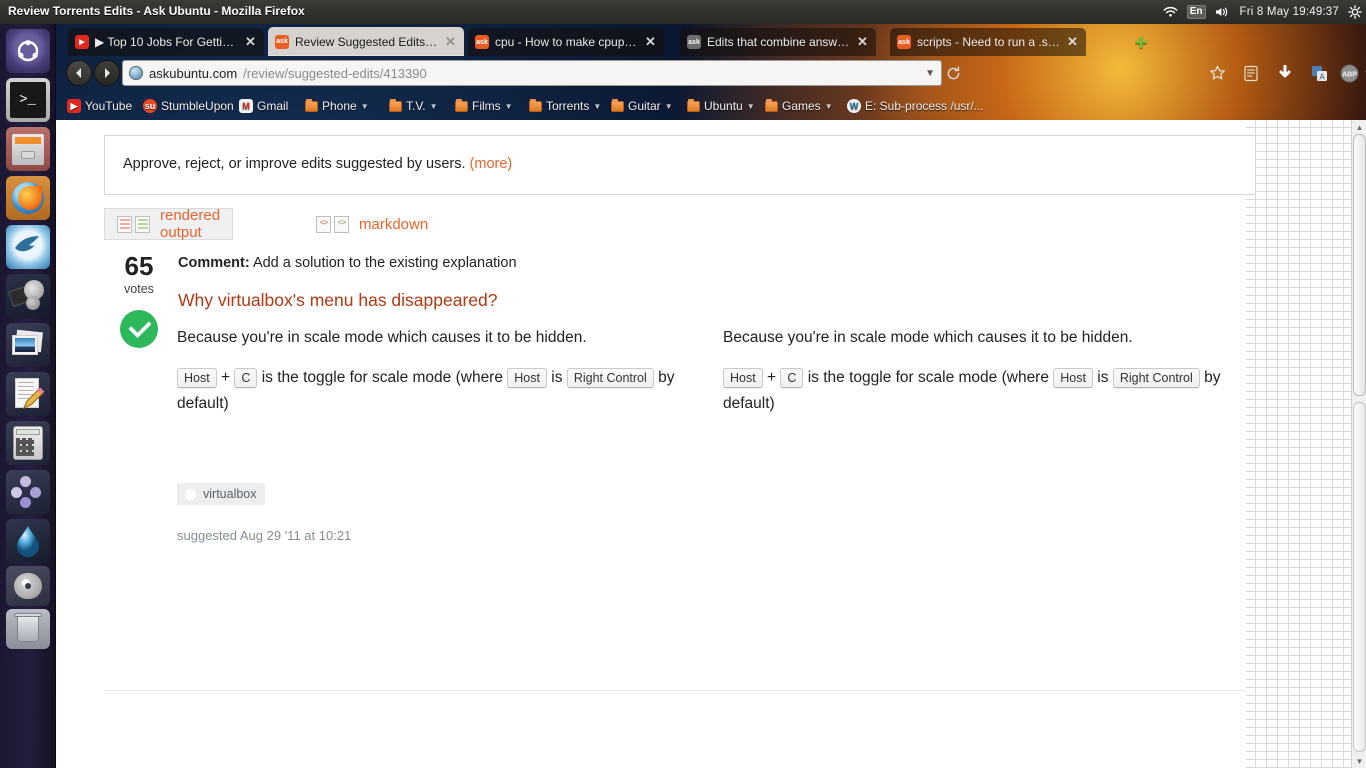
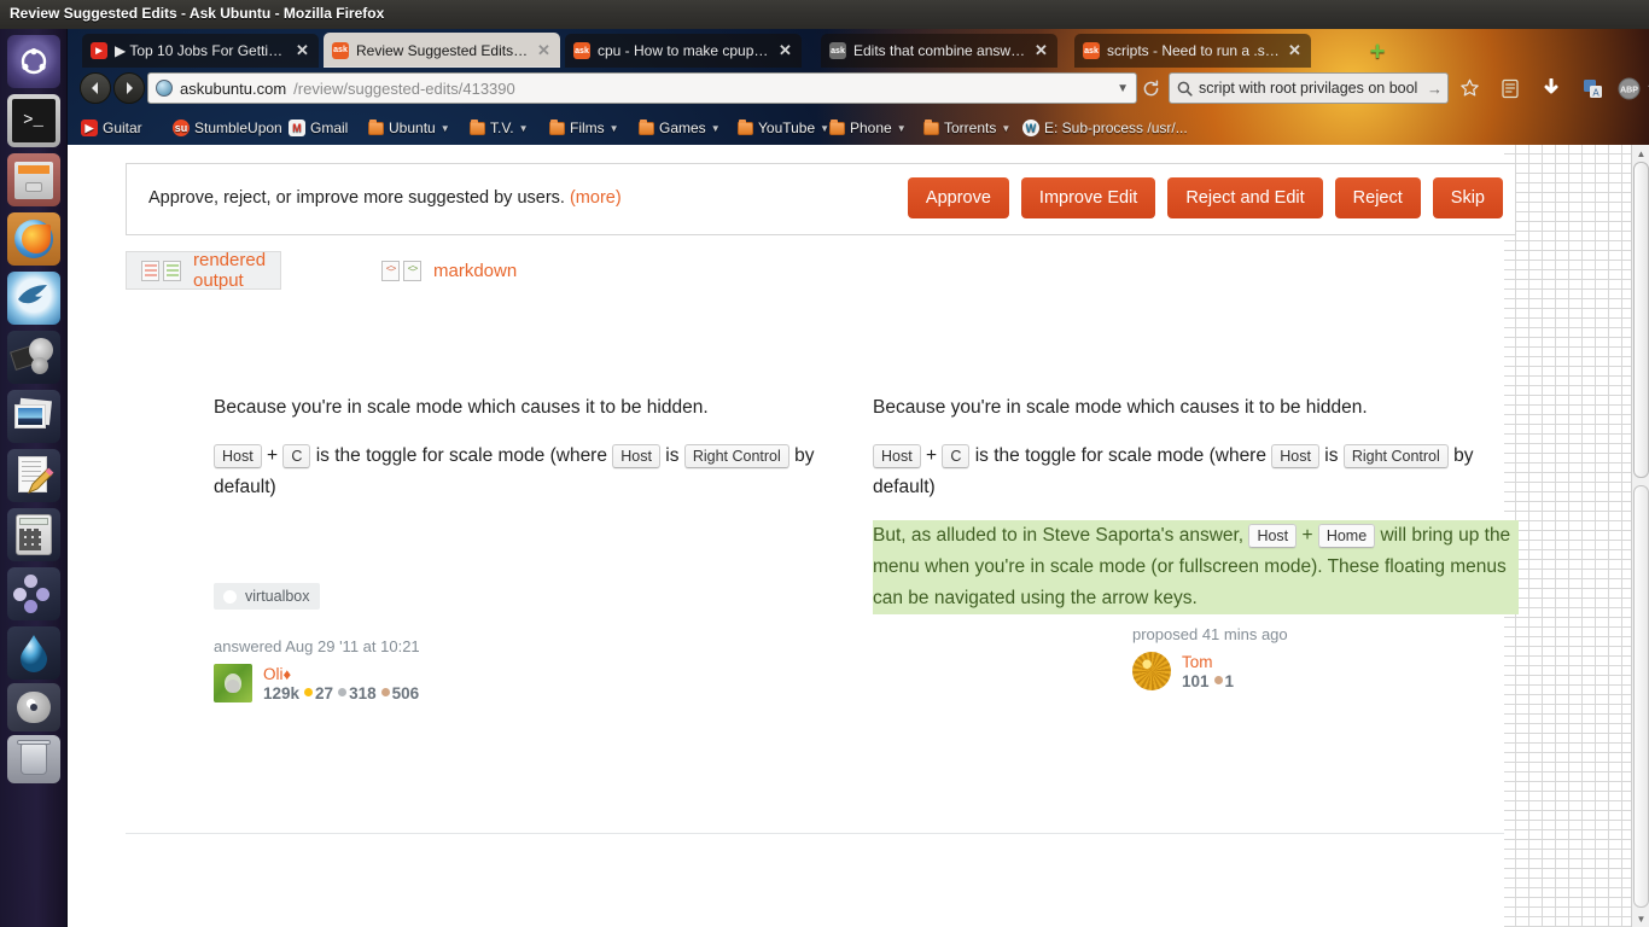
- Review Torrents Edits - Ask Ubuntu - Mozilla Firefox
+ Review Suggested Edits - Ask Ubuntu - Mozilla Firefox
- En
- Fri 8 May 19:49:37
  >_
  ▶ Top 10 Jobs For Getting
  ✕
  Review Suggested Edits -
  ✕
  cpu - How to make cpupow
  ✕
  Edits that combine answer.
  ✕
  scripts - Need to run a .sh
  ✕
  +
  askubuntu.com
  /review/suggested-edits/413390
  ▼
+ script with root privilages on bool
+ →
  A
  ▶
- YouTube
+ Guitar
  su
  StumbleUpon
  M
  Gmail
- Phone
+ Ubuntu
  ▼
  T.V.
  ▼
  Films
  ▼
- Torrents
+ Games
  ▼
- Guitar
+ YouTube
  ▼
- Ubuntu
+ Phone
  ▼
- Games
+ Torrents
  ▼
  W
  E: Sub-process /usr/...
- Approve, reject, or improve edits suggested by users. (more)
+ Approve, reject, or improve more suggested by users. (more)
+ Approve
+ Improve Edit
+ Reject and Edit
+ Reject
+ Skip
  rendered output
  <>
  <>
  markdown
- 65
- votes
- Comment: Add a solution to the existing explanation
- Why virtualbox's menu has disappeared?
  Because you're in scale mode which causes it to be hidden.
  Host + C is the toggle for scale mode (where Host is Right Control by default)
  Because you're in scale mode which causes it to be hidden.
  Host + C is the toggle for scale mode (where Host is Right Control by default)
+ But, as alluded to in Steve Saporta's answer, Host + Home will bring up the menu when you're in scale mode (or fullscreen mode). These floating menus can be navigated using the arrow keys.
  virtualbox
- suggested Aug 29 '11 at 10:21
+ answered Aug 29 '11 at 10:21
+ Oli♦
+ 129k 27 318 506
+ proposed 41 mins ago
+ Tom
+ 101 1
  ▲
  ▼
